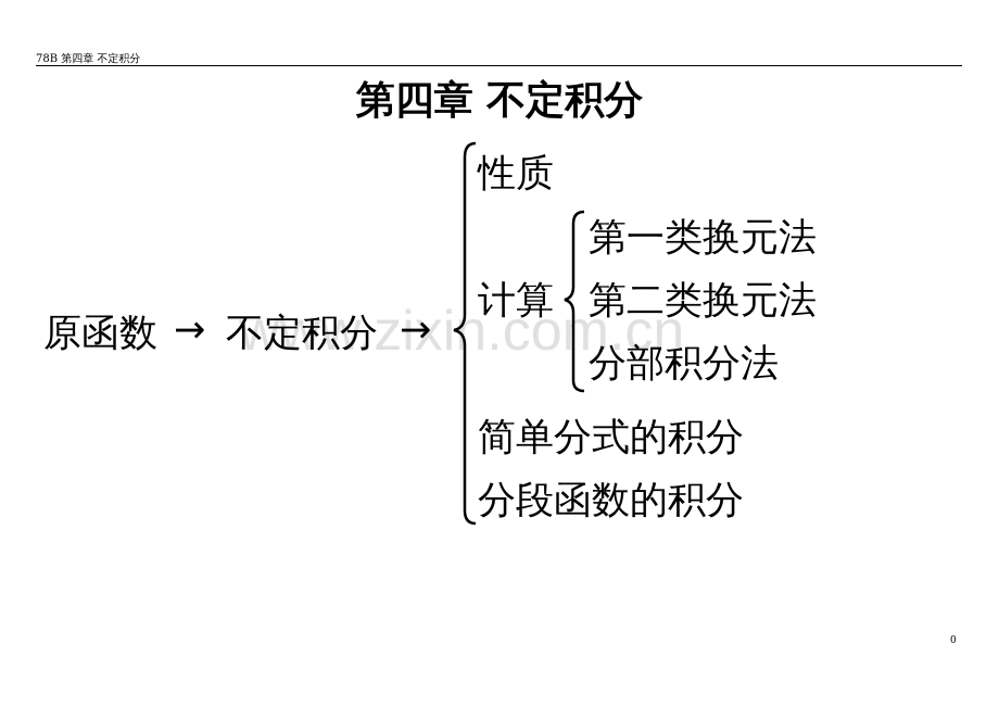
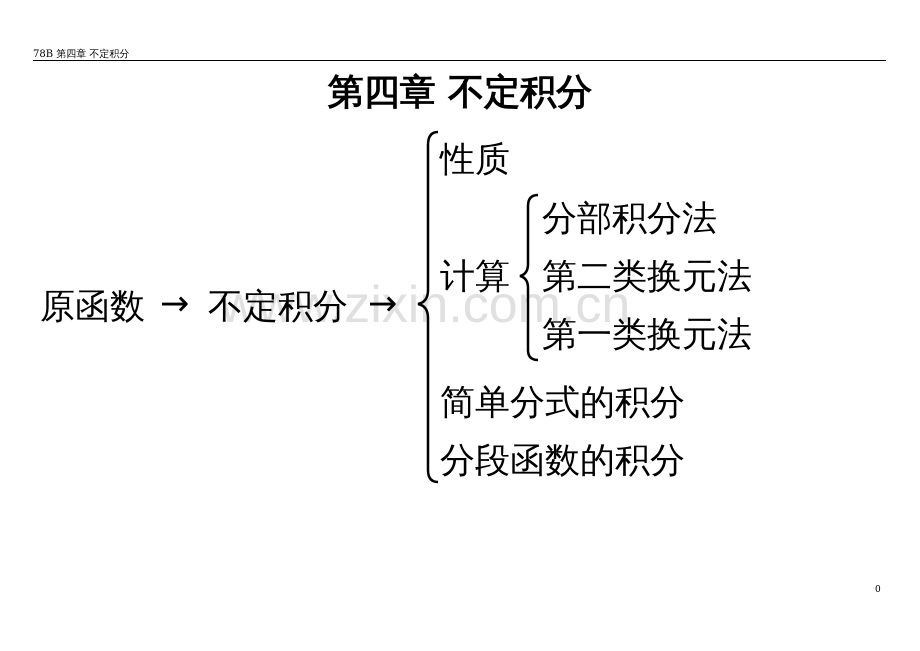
  78B 第四章 不定积分
  第四章 不定积分
  www.zixin.com.cn
  原函数
  →
  不定积分
  →
  性质
  计算
  简单分式的积分
  分段函数的积分
- 第一类换元法
+ 分部积分法
  第二类换元法
- 分部积分法
+ 第一类换元法
  0
